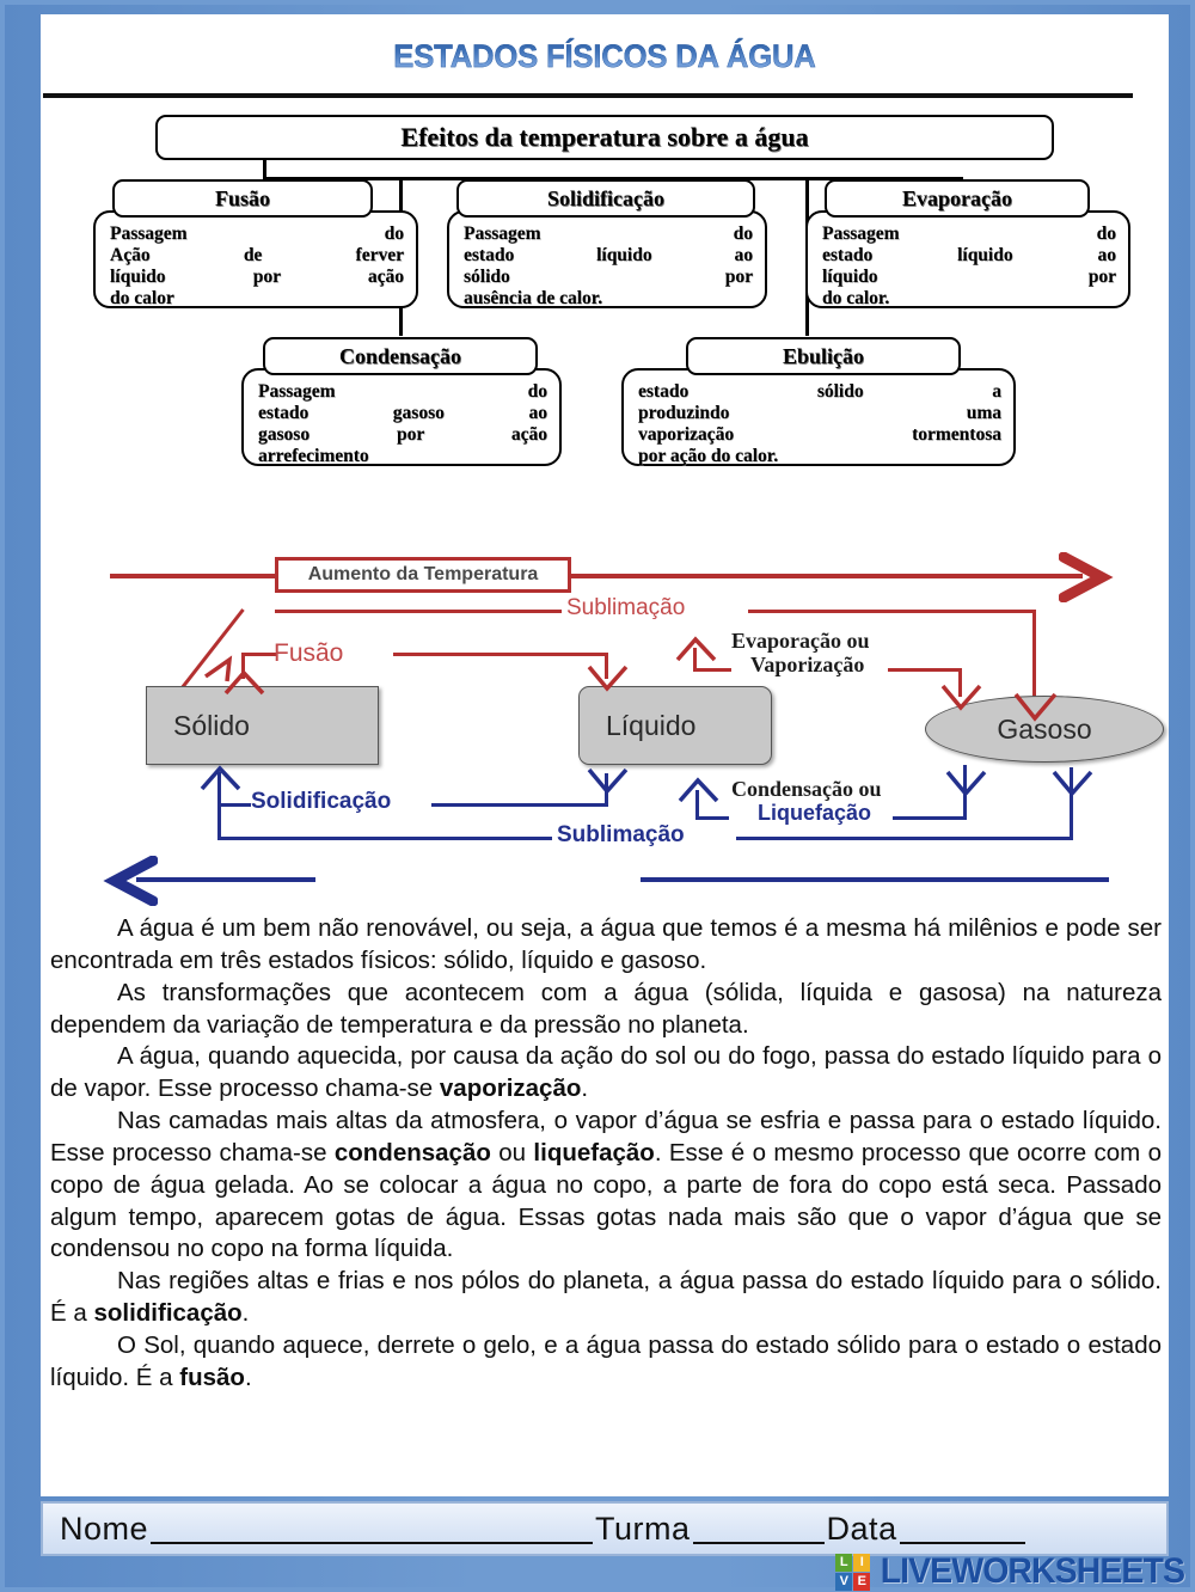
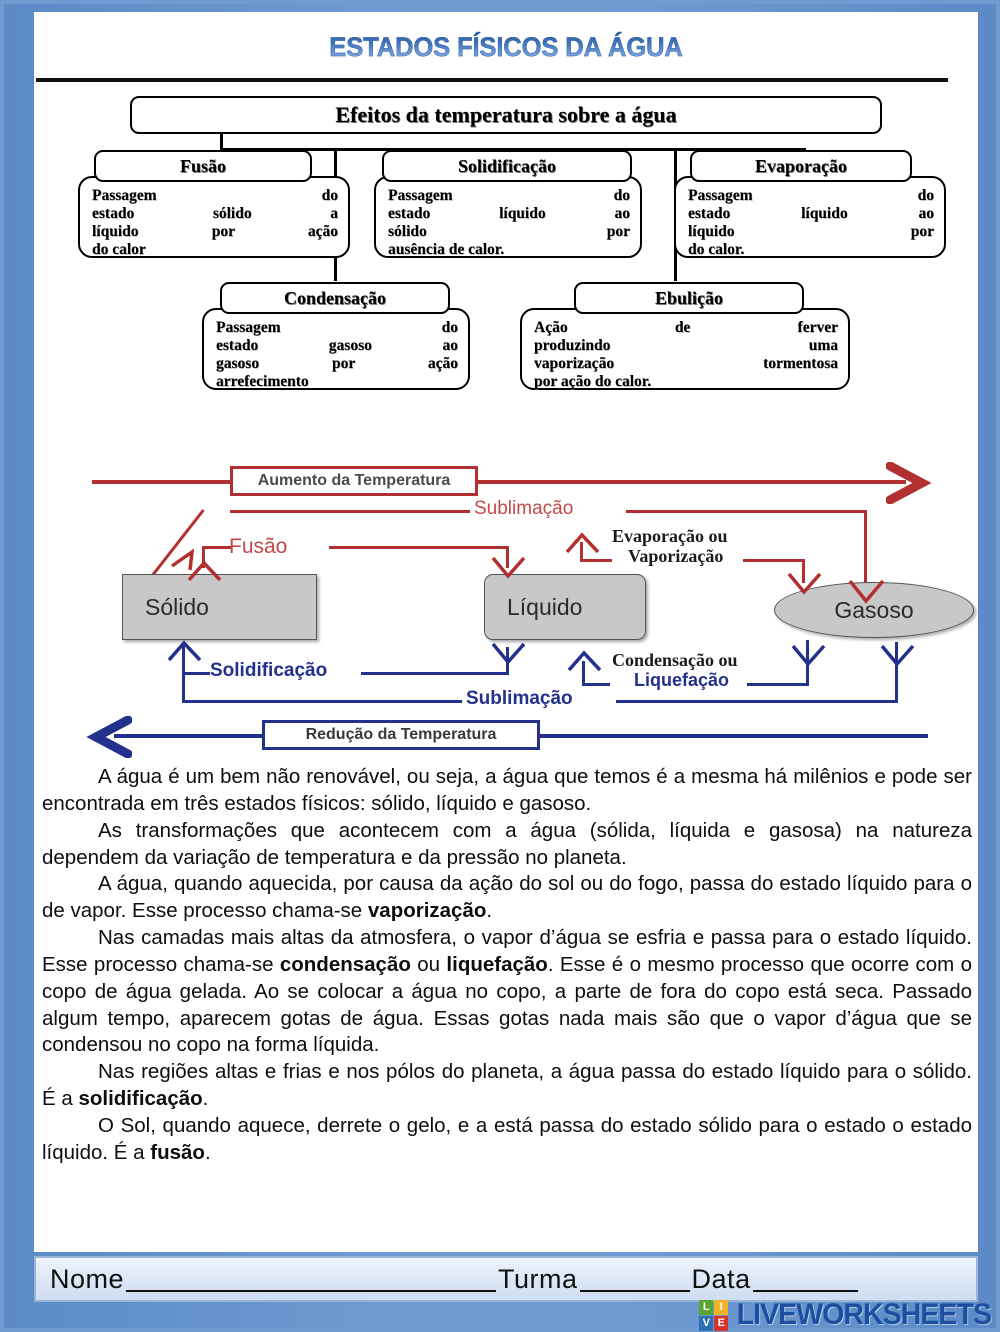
  ESTADOS FÍSICOS DA ÁGUA
  Efeitos da temperatura sobre a água
  Fusão
  Passagem do
- Ação de ferver
+ estado sólido a
  líquido por ação
  do calor
  Solidificação
  Passagem do
  estado líquido ao
  sólido por
  ausência de calor.
  Evaporação
  Passagem do
  estado líquido ao
  líquido por
  do calor.
  Condensação
  Passagem do
  estado gasoso ao
  gasoso por ação
  arrefecimento
  Ebulição
- estado sólido a
+ Ação de ferver
  produzindo uma
  vaporização tormentosa
  por ação do calor.
  Aumento da Temperatura
  Sublimação
  Fusão
  Evaporação ou
  Vaporização
  Sólido
  Líquido
  Gasoso
  Solidificação
  Condensação ou
  Liquefação
  Sublimação
+ Redução da Temperatura
  A água é um bem não renovável, ou seja, a água que temos é a mesma há milênios e pode ser encontrada em três estados físicos: sólido, líquido e gasoso.
  As transformações que acontecem com a água (sólida, líquida e gasosa) na natureza dependem da variação de temperatura e da pressão no planeta.
  A água, quando aquecida, por causa da ação do sol ou do fogo, passa do estado líquido para o de vapor. Esse processo chama-se vaporização.
  Nas camadas mais altas da atmosfera, o vapor d’água se esfria e passa para o estado líquido. Esse processo chama-se condensação ou liquefação. Esse é o mesmo processo que ocorre com o copo de água gelada. Ao se colocar a água no copo, a parte de fora do copo está seca. Passado algum tempo, aparecem gotas de água. Essas gotas nada mais são que o vapor d’água que se condensou no copo na forma líquida.
  Nas regiões altas e frias e nos pólos do planeta, a água passa do estado líquido para o sólido. É a solidificação.
- O Sol, quando aquece, derrete o gelo, e a água passa do estado sólido para o estado o estado líquido. É a fusão.
+ O Sol, quando aquece, derrete o gelo, e a está passa do estado sólido para o estado o estado líquido. É a fusão.
  Nome
  Turma
  Data
  L
  I
  V
  E
  LIVEWORKSHEETS
